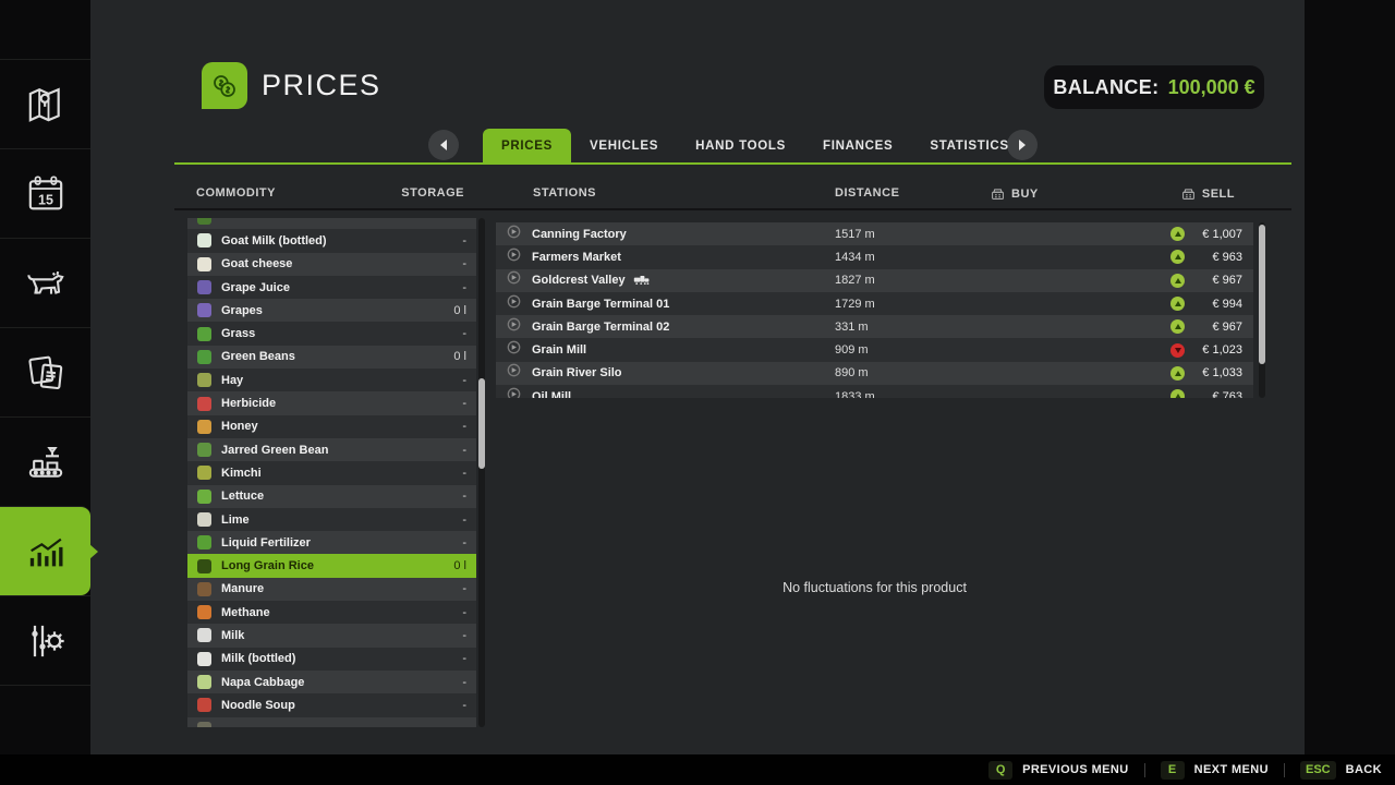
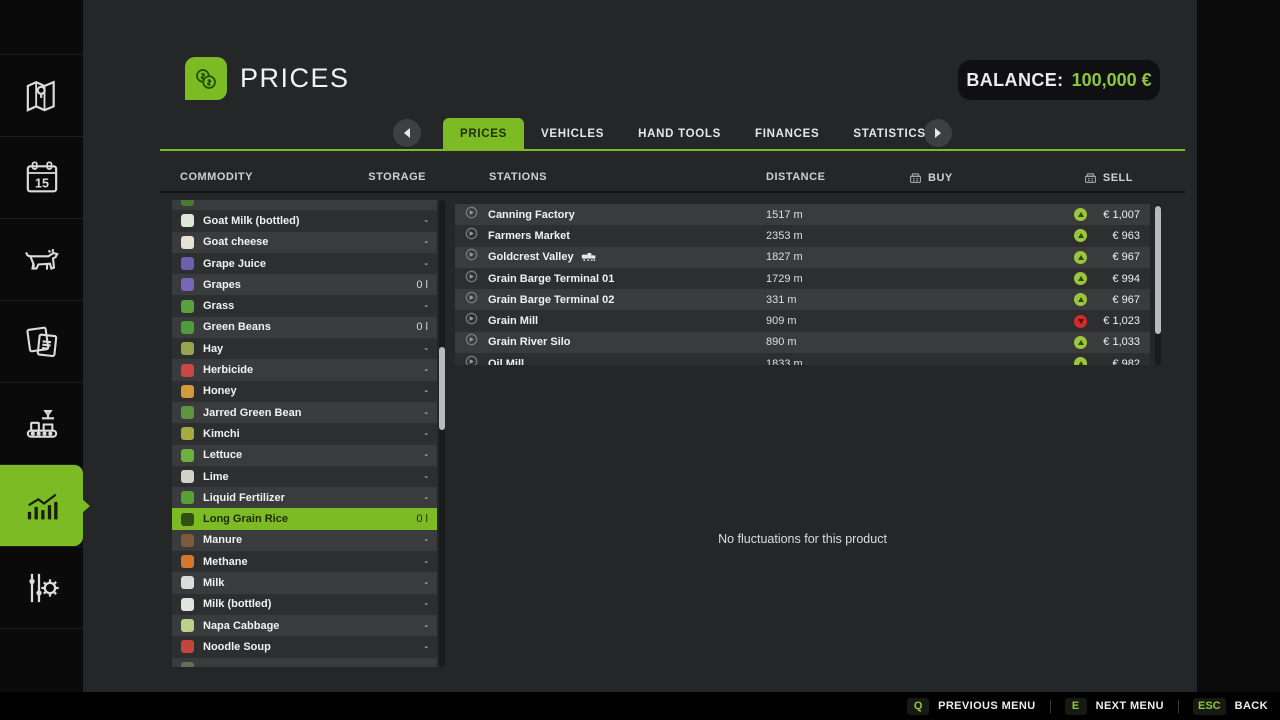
  PRICES
  BALANCE:
  100,000 €
  PRICES
  VEHICLES
  HAND TOOLS
  FINANCES
  STATISTICS
  COMMODITY
  STORAGE
  STATIONS
  DISTANCE
  BUY
  SELL
  Goat Milk (bottled)
  -
  Goat cheese
  -
  Grape Juice
  -
  Grapes
  0 l
  Grass
  -
  Green Beans
  0 l
  Hay
  -
  Herbicide
  -
  Honey
  -
  Jarred Green Bean
  -
  Kimchi
  -
  Lettuce
  -
  Lime
  -
  Liquid Fertilizer
  -
  Long Grain Rice
  0 l
  Manure
  -
  Methane
  -
  Milk
  -
  Milk (bottled)
  -
  Napa Cabbage
  -
  Noodle Soup
  -
  Canning Factory
  1517 m
  € 1,007
  Farmers Market
- 1434 m
+ 2353 m
  € 963
  Goldcrest Valley
  1827 m
  € 967
  Grain Barge Terminal 01
  1729 m
  € 994
  Grain Barge Terminal 02
  331 m
  € 967
  Grain Mill
  909 m
  € 1,023
  Grain River Silo
  890 m
  € 1,033
  Oil Mill
  1833 m
- € 763
+ € 982
  No fluctuations for this product
  15
  Q
  PREVIOUS MENU
  E
  NEXT MENU
  ESC
  BACK
